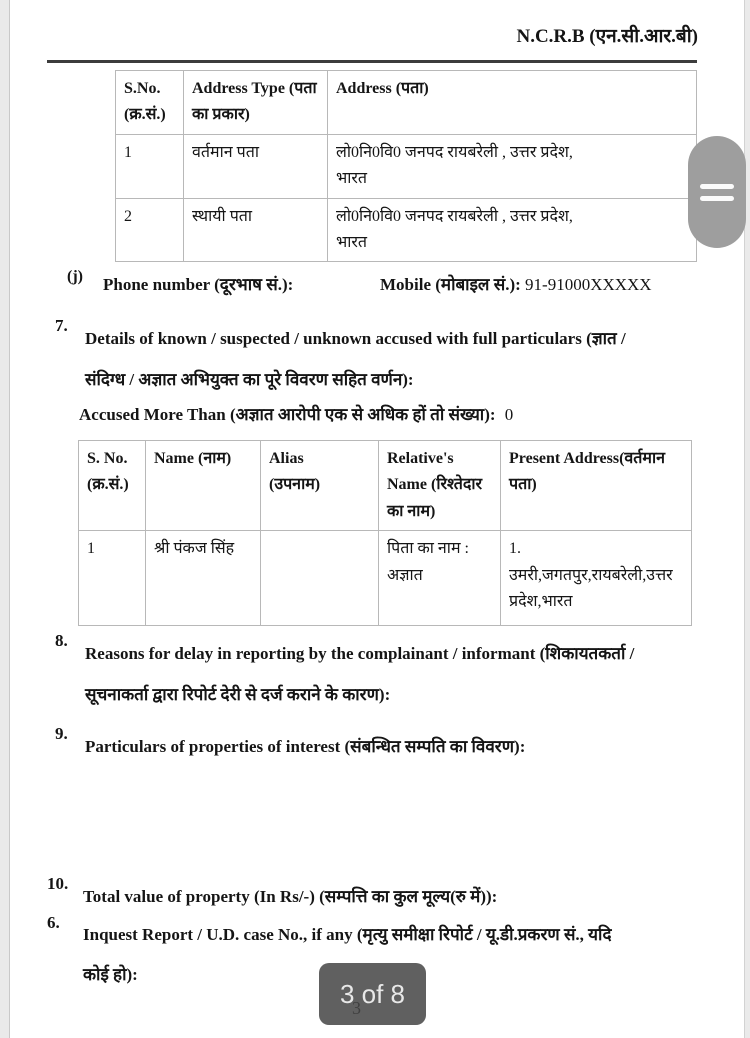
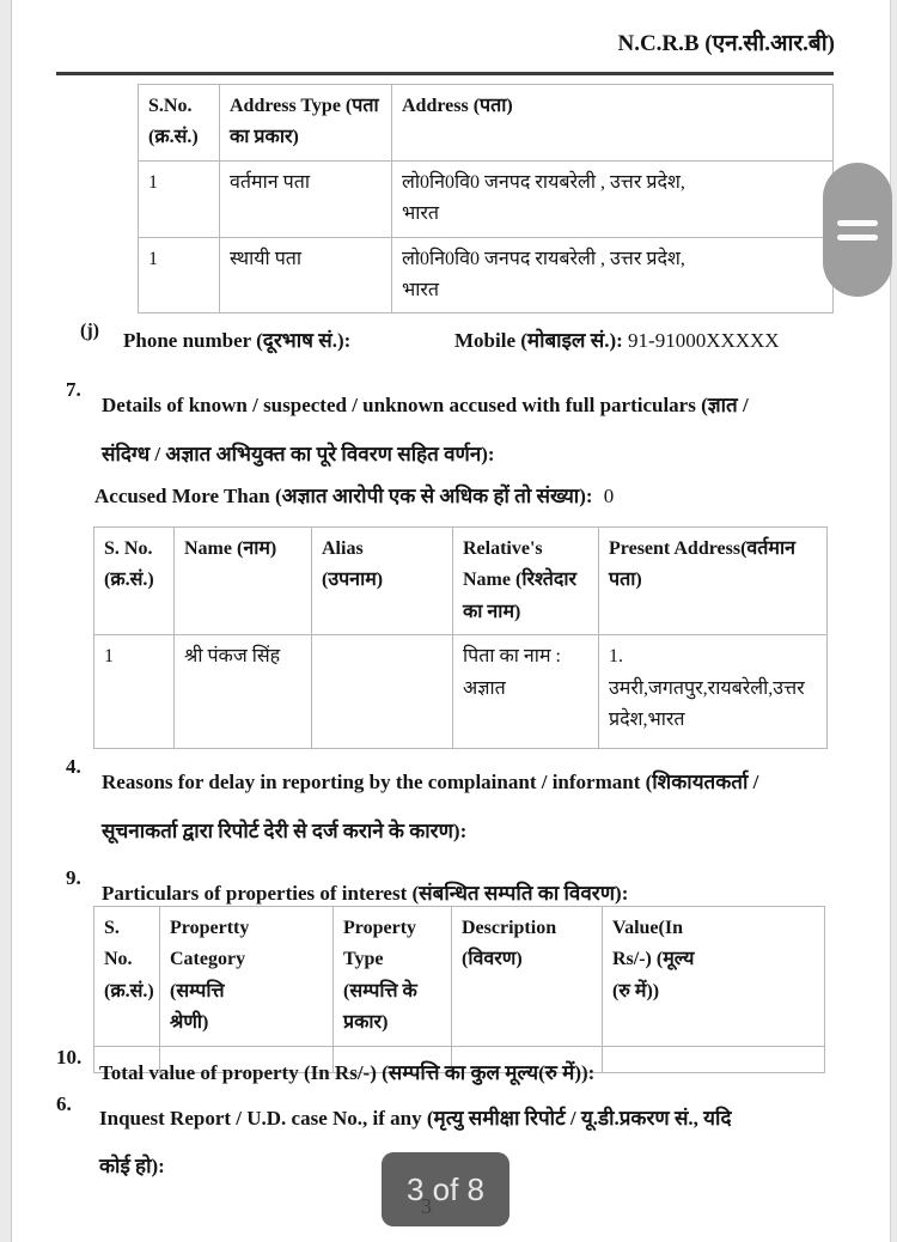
  N.C.R.B (एन.सी.आर.बी)
  S.No. (क्र.सं.)	Address Type (पता का प्रकार)	Address (पता)
  1	वर्तमान पता	लो0नि0वि0 जनपद रायबरेली , उत्तर प्रदेश, भारत
- 2	स्थायी पता	लो0नि0वि0 जनपद रायबरेली , उत्तर प्रदेश, भारत
+ 1	स्थायी पता	लो0नि0वि0 जनपद रायबरेली , उत्तर प्रदेश, भारत
  (j)
  Phone number (दूरभाष सं.):
  Mobile (मोबाइल सं.): 91-91000XXXXX
  7.
  Details of known / suspected / unknown accused with full particulars (ज्ञात /
  संदिग्ध / अज्ञात अभियुक्त का पूरे विवरण सहित वर्णन):
  Accused More Than (अज्ञात आरोपी एक से अधिक हों तो संख्या): 0
  S. No. (क्र.सं.)	Name (नाम)	Alias (उपनाम)	Relative's Name (रिश्तेदार का नाम)	Present Address(वर्तमान पता)
  1	श्री पंकज सिंह		पिता का नाम : अज्ञात	1. उमरी,जगतपुर,रायबरेली,उत्तर प्रदेश,भारत
- 8.
+ 4.
  Reasons for delay in reporting by the complainant / informant (शिकायतकर्ता /
  सूचनाकर्ता द्वारा रिपोर्ट देरी से दर्ज कराने के कारण):
  9.
  Particulars of properties of interest (संबन्धित सम्पति का विवरण):
+ S. No. (क्र.सं.)	Propertty Category (सम्पत्ति श्रेणी)	Property Type (सम्पत्ति के प्रकार)	Description (विवरण)	Value(In Rs/-) (मूल्य (रु में))
  10.
  Total value of property (In Rs/-) (सम्पत्ति का कुल मूल्य(रु में)):
  6.
  Inquest Report / U.D. case No., if any (मृत्यु समीक्षा रिपोर्ट / यू.डी.प्रकरण सं., यदि
  कोई हो):
  3
  3 of 8
